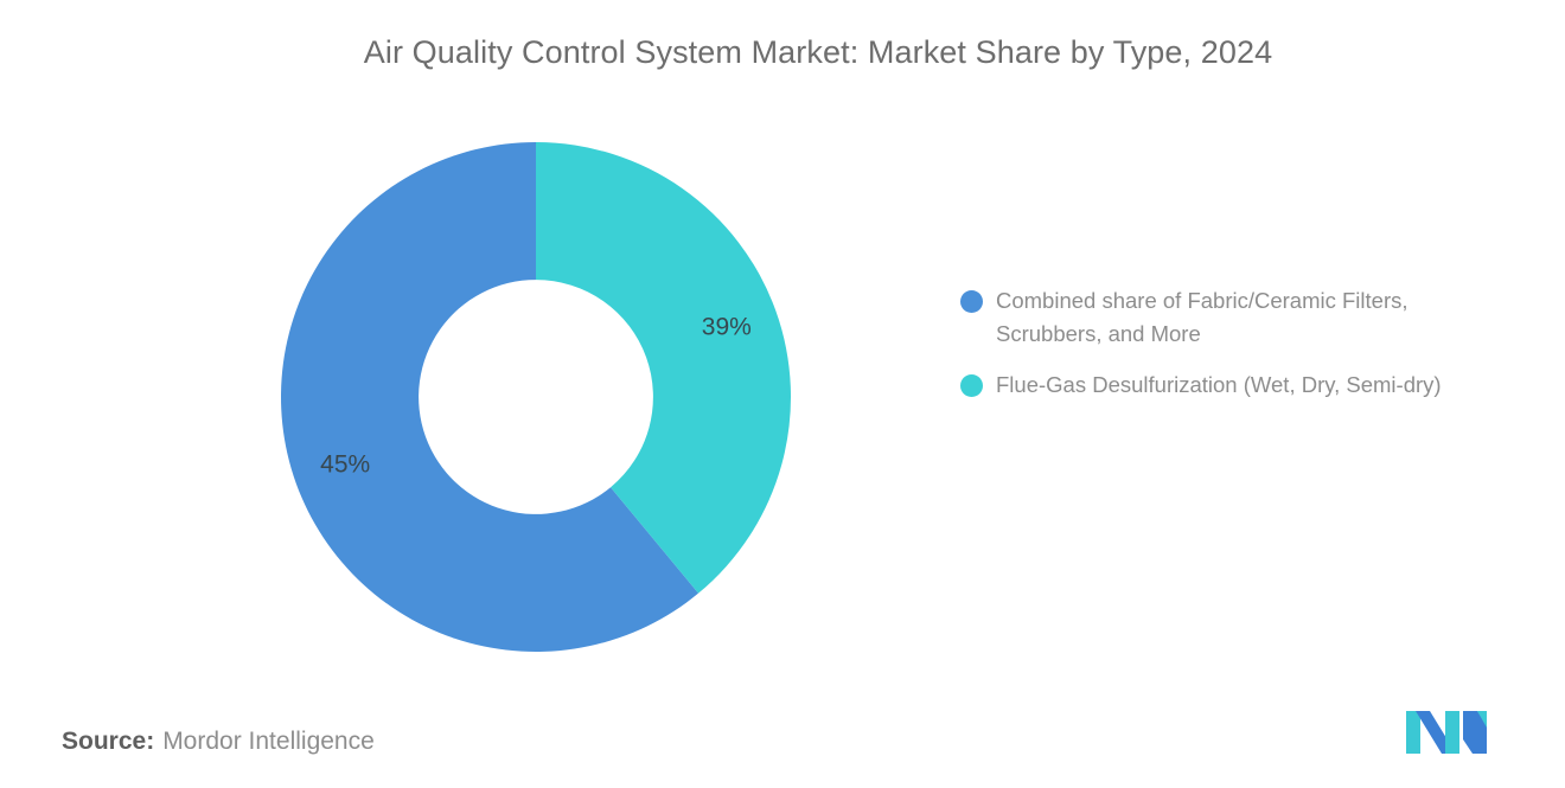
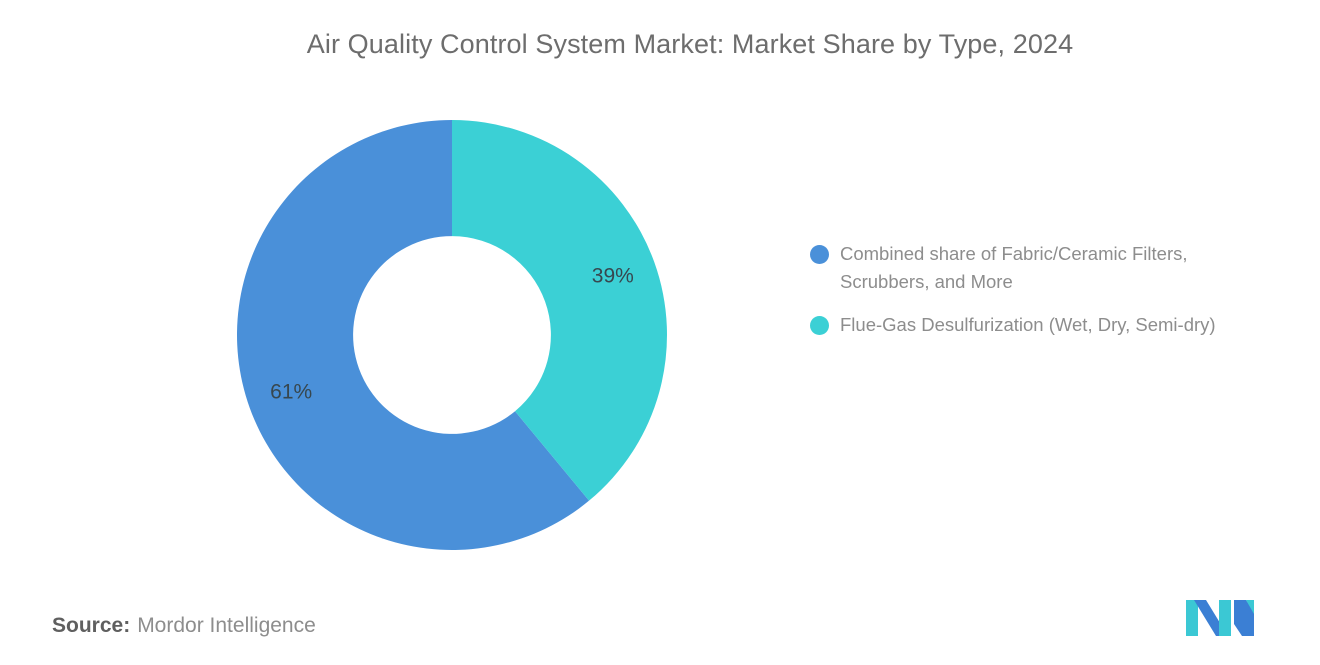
  Air Quality Control System Market: Market Share by Type, 2024
- 45%
+ 61%
  39%
  Combined share of Fabric/Ceramic Filters, Scrubbers, and More
  Flue-Gas Desulfurization (Wet, Dry, Semi-dry)
  Source: Mordor Intelligence
